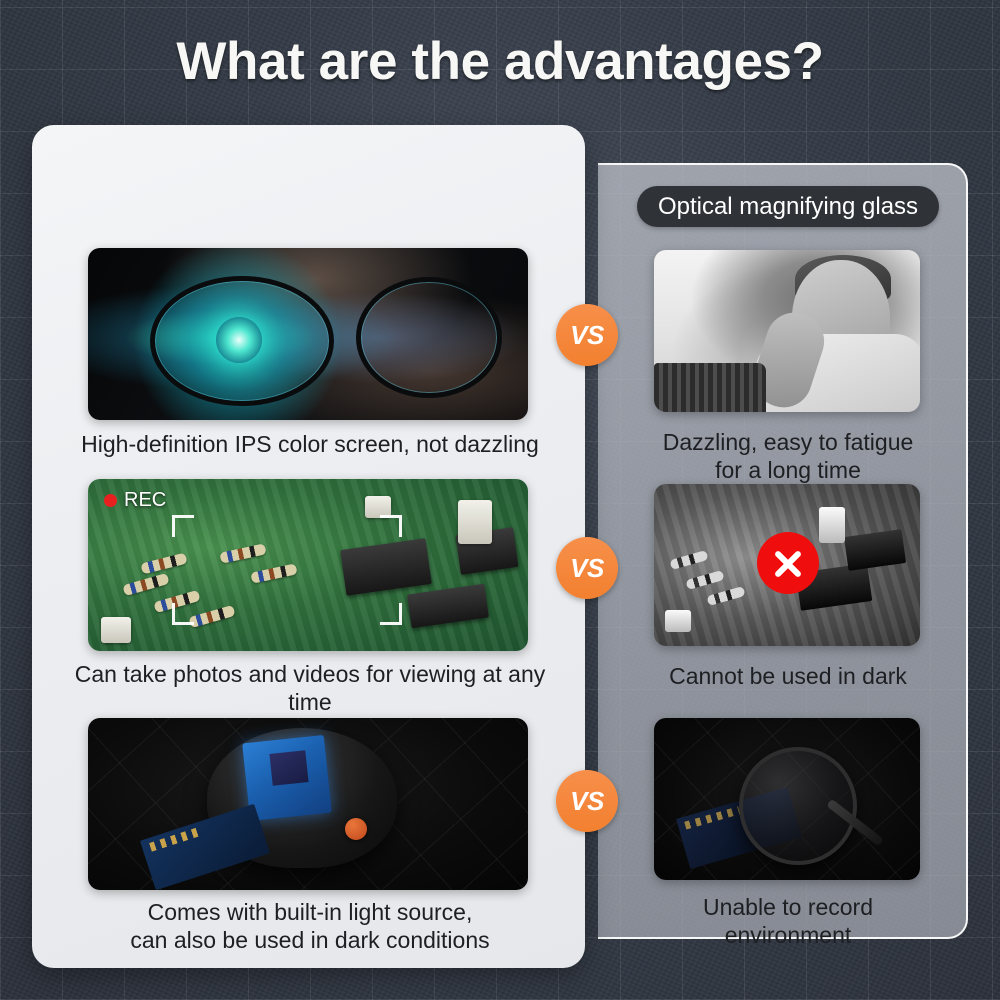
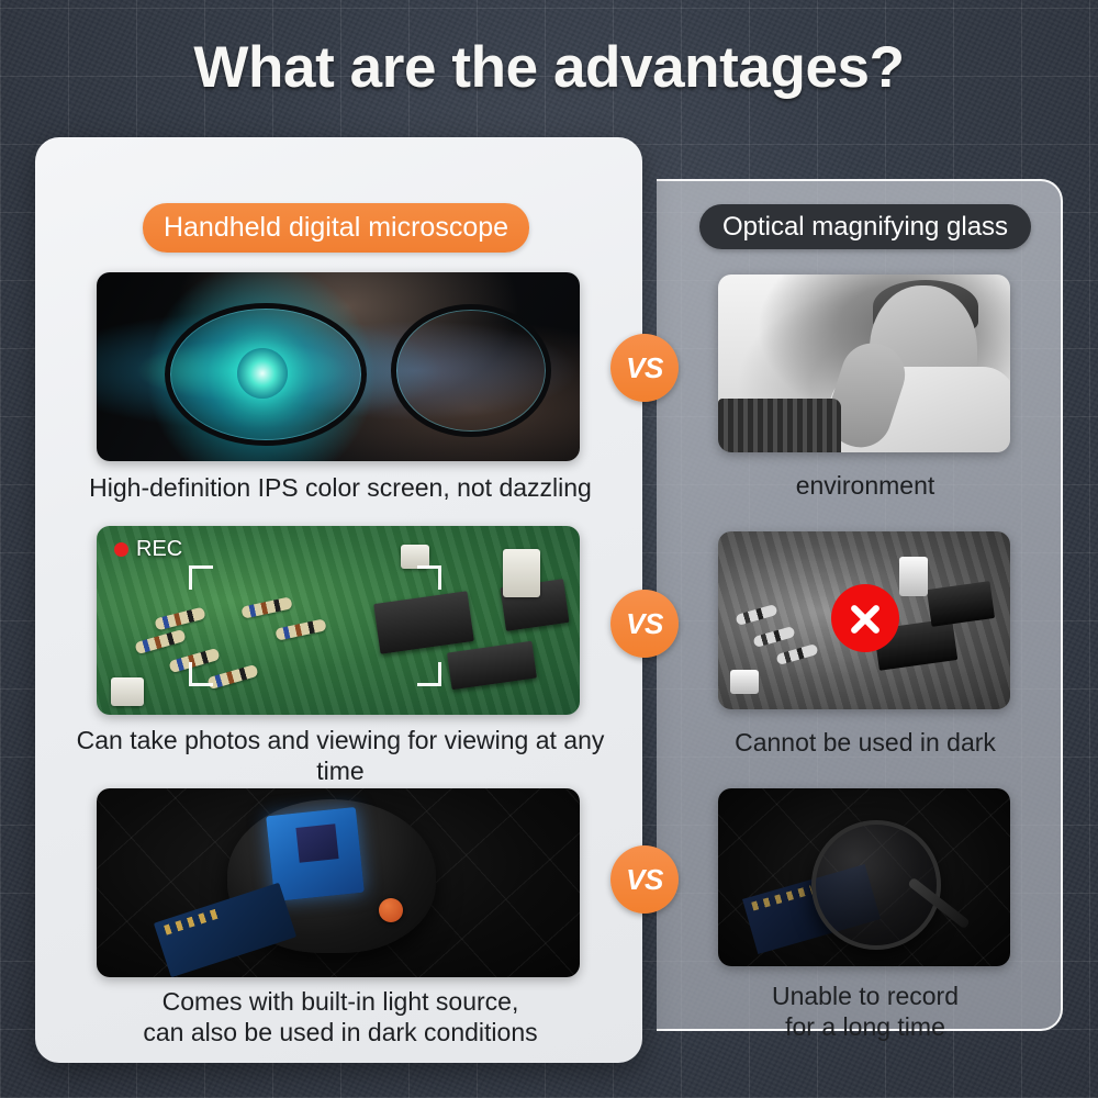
  What are the advantages?
+ Handheld digital microscope
  Optical magnifying glass
  High-definition IPS color screen, not dazzling
  VS
- Dazzling, easy to fatigue
- for a long time
+ environment
  REC
- Can take photos and videos for viewing at any time
+ Can take photos and viewing for viewing at any time
  VS
  Cannot be used in dark
  Comes with built-in light source,
  can also be used in dark conditions
  VS
  Unable to record
- environment
+ for a long time
